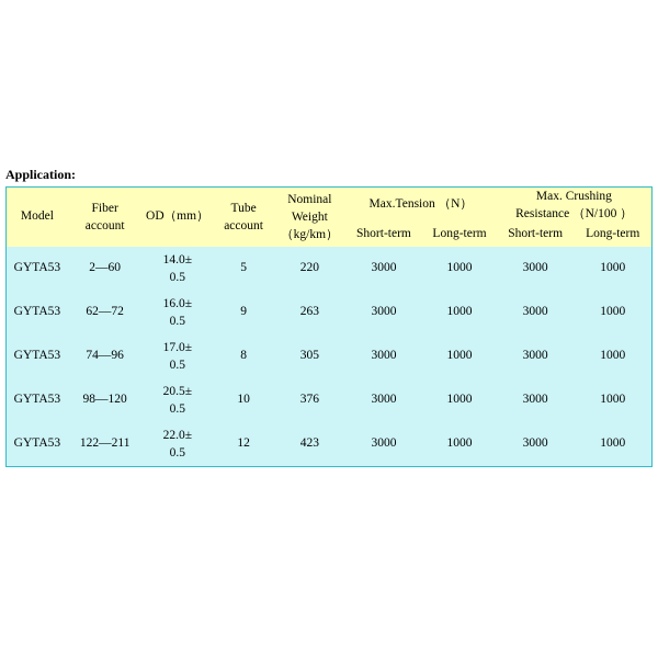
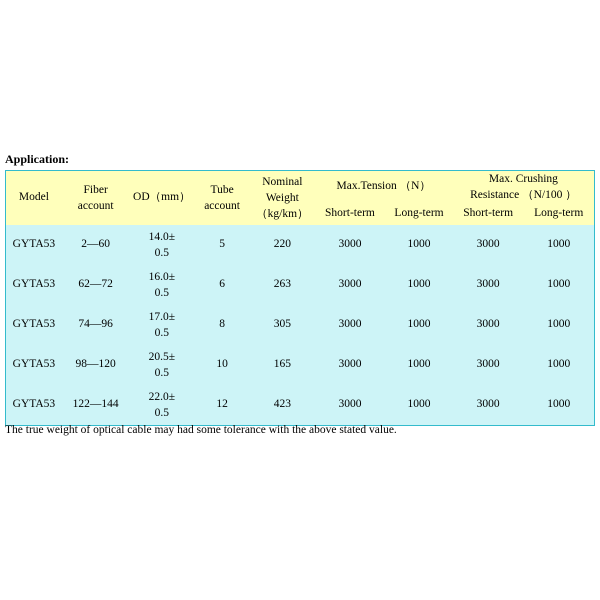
  Application:
  Model	Fiber account	OD（mm）	Tube account	Nominal Weight （kg/km）	Max.Tension （N）	Max. Crushing Resistance （N/100 ）
  Short-term	Long-term	Short-term	Long-term
  GYTA53	2—60	14.0± 0.5	5	220	3000	1000	3000	1000
- GYTA53	62—72	16.0± 0.5	9	263	3000	1000	3000	1000
+ GYTA53	62—72	16.0± 0.5	6	263	3000	1000	3000	1000
  GYTA53	74—96	17.0± 0.5	8	305	3000	1000	3000	1000
- GYTA53	98—120	20.5± 0.5	10	376	3000	1000	3000	1000
+ GYTA53	98—120	20.5± 0.5	10	165	3000	1000	3000	1000
- GYTA53	122—211	22.0± 0.5	12	423	3000	1000	3000	1000
+ GYTA53	122—144	22.0± 0.5	12	423	3000	1000	3000	1000
+ The true weight of optical cable may had some tolerance with the above stated value.
